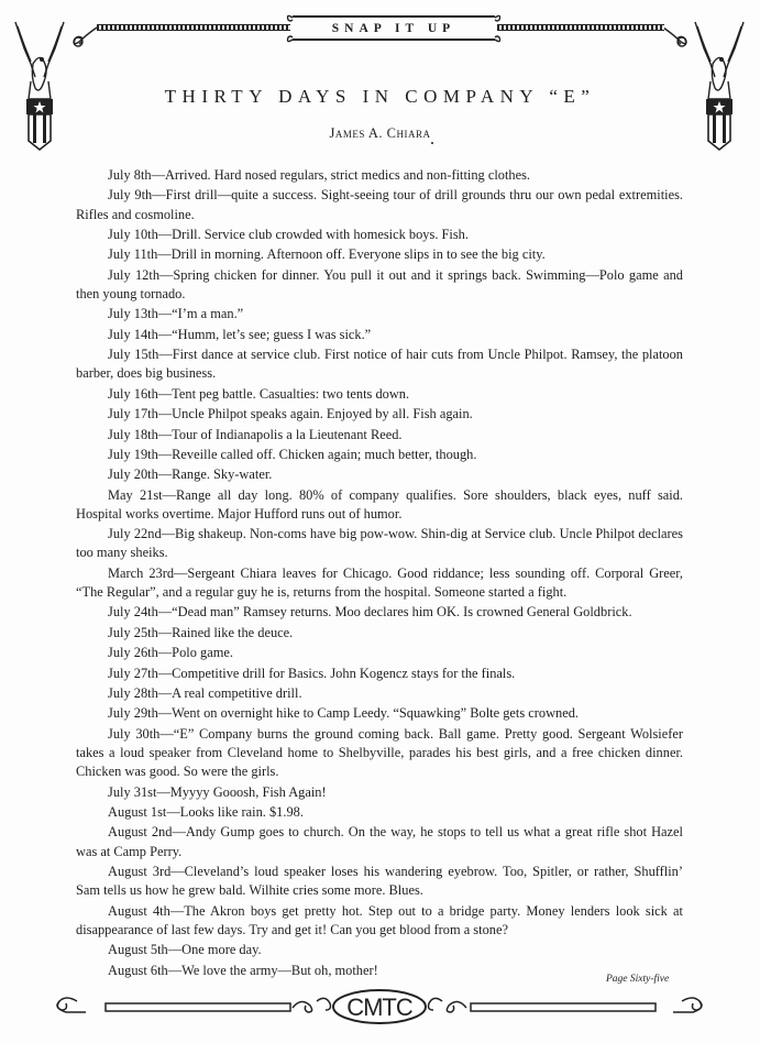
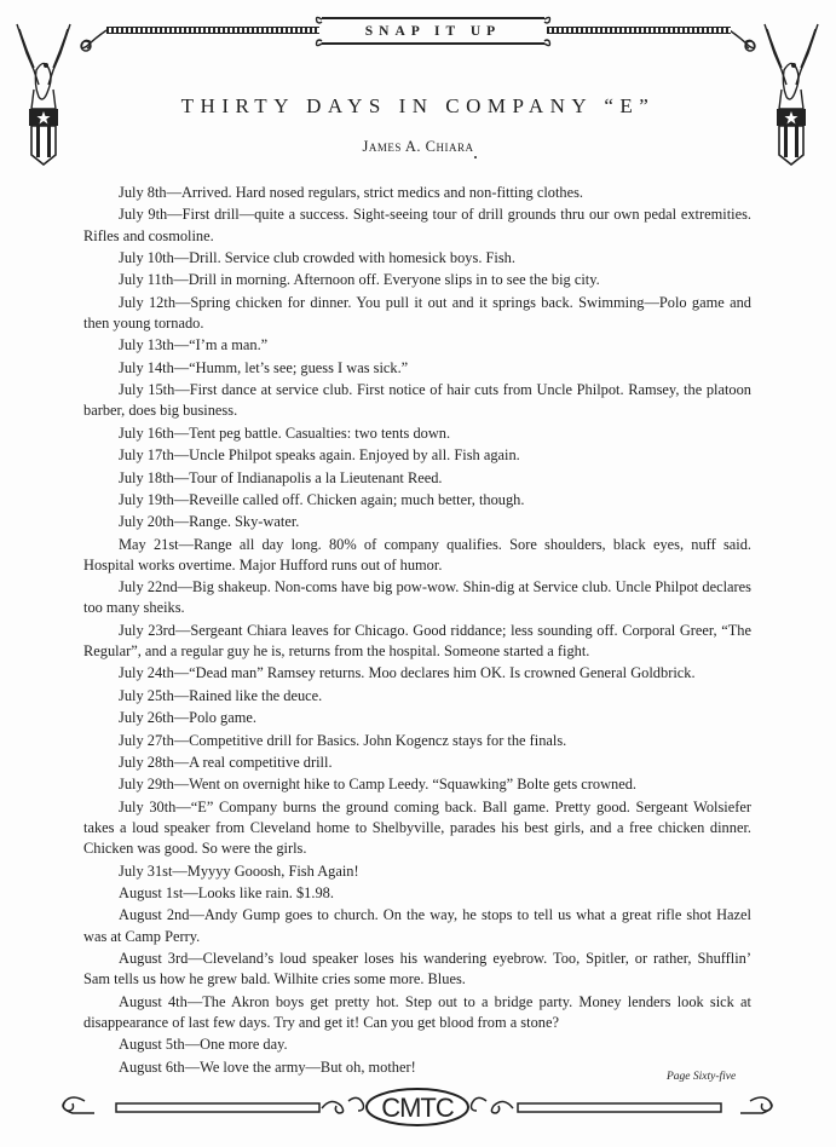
  SNAP IT UP
  THIRTY DAYS IN COMPANY “E”
  James A. Chiara
  July 8th—Arrived. Hard nosed regulars, strict medics and non-fitting clothes.
  July 9th—First drill—quite a success. Sight-seeing tour of drill grounds thru our own pedal extremities. Rifles and cosmoline.
  July 10th—Drill. Service club crowded with homesick boys. Fish.
  July 11th—Drill in morning. Afternoon off. Everyone slips in to see the big city.
  July 12th—Spring chicken for dinner. You pull it out and it springs back. Swimming—Polo game and then young tornado.
  July 13th—“I’m a man.”
  July 14th—“Humm, let’s see; guess I was sick.”
  July 15th—First dance at service club. First notice of hair cuts from Uncle Philpot. Ramsey, the platoon barber, does big business.
  July 16th—Tent peg battle. Casualties: two tents down.
  July 17th—Uncle Philpot speaks again. Enjoyed by all. Fish again.
  July 18th—Tour of Indianapolis a la Lieutenant Reed.
  July 19th—Reveille called off. Chicken again; much better, though.
  July 20th—Range. Sky-water.
  May 21st—Range all day long. 80% of company qualifies. Sore shoulders, black eyes, nuff said. Hospital works overtime. Major Hufford runs out of humor.
  July 22nd—Big shakeup. Non-coms have big pow-wow. Shin-dig at Service club. Uncle Philpot declares too many sheiks.
- March 23rd—Sergeant Chiara leaves for Chicago. Good riddance; less sounding off. Corporal Greer, “The Regular”, and a regular guy he is, returns from the hospital. Someone started a fight.
+ July 23rd—Sergeant Chiara leaves for Chicago. Good riddance; less sounding off. Corporal Greer, “The Regular”, and a regular guy he is, returns from the hospital. Someone started a fight.
  July 24th—“Dead man” Ramsey returns. Moo declares him OK. Is crowned General Goldbrick.
  July 25th—Rained like the deuce.
  July 26th—Polo game.
  July 27th—Competitive drill for Basics. John Kogencz stays for the finals.
  July 28th—A real competitive drill.
  July 29th—Went on overnight hike to Camp Leedy. “Squawking” Bolte gets crowned.
  July 30th—“E” Company burns the ground coming back. Ball game. Pretty good. Sergeant Wolsiefer takes a loud speaker from Cleveland home to Shelbyville, parades his best girls, and a free chicken dinner. Chicken was good. So were the girls.
  July 31st—Myyyy Gooosh, Fish Again!
  August 1st—Looks like rain. $1.98.
  August 2nd—Andy Gump goes to church. On the way, he stops to tell us what a great rifle shot Hazel was at Camp Perry.
  August 3rd—Cleveland’s loud speaker loses his wandering eyebrow. Too, Spitler, or rather, Shufflin’ Sam tells us how he grew bald. Wilhite cries some more. Blues.
  August 4th—The Akron boys get pretty hot. Step out to a bridge party. Money lenders look sick at disappearance of last few days. Try and get it! Can you get blood from a stone?
  August 5th—One more day.
  August 6th—We love the army—But oh, mother!
  Page Sixty-five
  CMTC
